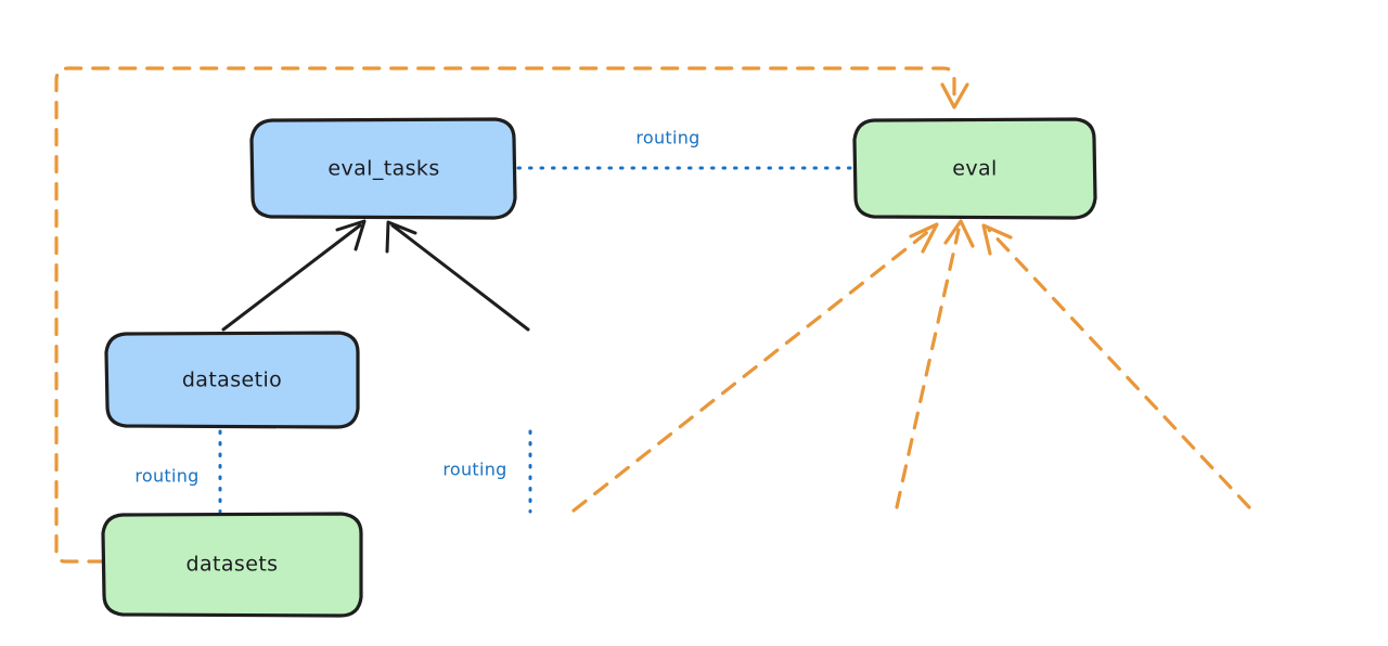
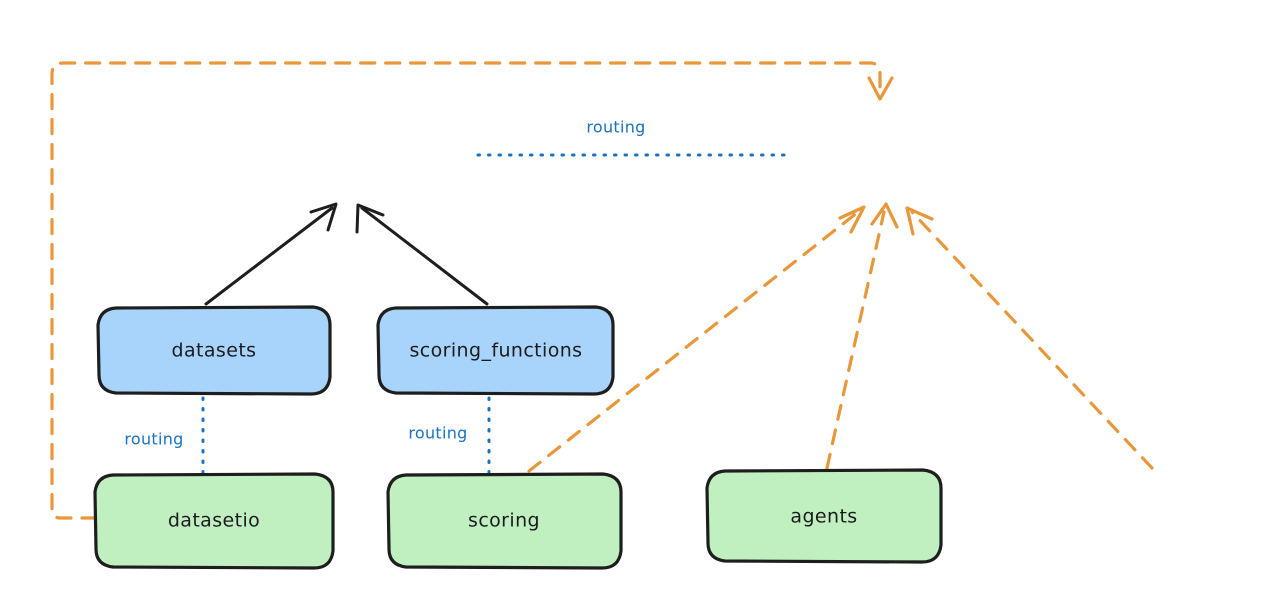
- eval_tasks
- eval
- datasetio
+ datasets
+ scoring_functions
- datasets
+ datasetio
+ scoring
+ agents
  routing
  routing
  routing
